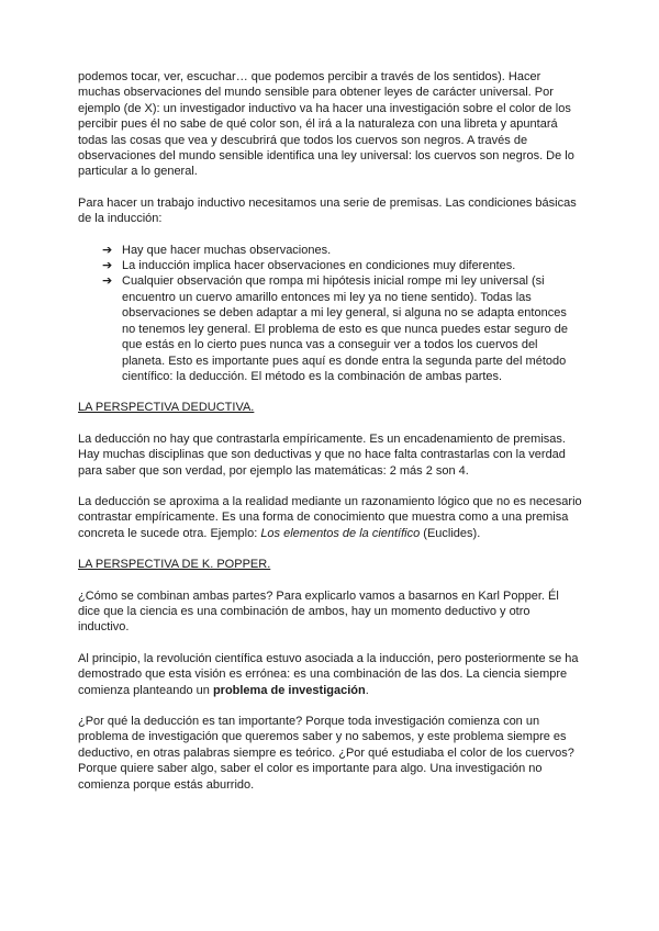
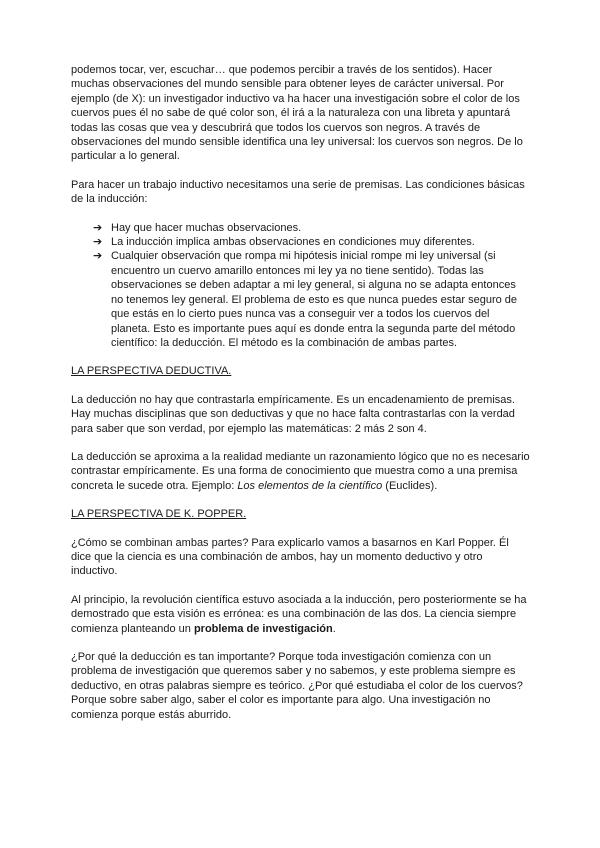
- podemos tocar, ver, escuchar… que podemos percibir a través de los sentidos). Hacer muchas observaciones del mundo sensible para obtener leyes de carácter universal. Por ejemplo (de X): un investigador inductivo va ha hacer una investigación sobre el color de los percibir pues él no sabe de qué color son, él irá a la naturaleza con una libreta y apuntará todas las cosas que vea y descubrirá que todos los cuervos son negros. A través de observaciones del mundo sensible identifica una ley universal: los cuervos son negros. De lo particular a lo general.
+ podemos tocar, ver, escuchar… que podemos percibir a través de los sentidos). Hacer muchas observaciones del mundo sensible para obtener leyes de carácter universal. Por ejemplo (de X): un investigador inductivo va ha hacer una investigación sobre el color de los cuervos pues él no sabe de qué color son, él irá a la naturaleza con una libreta y apuntará todas las cosas que vea y descubrirá que todos los cuervos son negros. A través de observaciones del mundo sensible identifica una ley universal: los cuervos son negros. De lo particular a lo general.
  Para hacer un trabajo inductivo necesitamos una serie de premisas. Las condiciones básicas de la inducción:
  ➔
  Hay que hacer muchas observaciones.
  ➔
- La inducción implica hacer observaciones en condiciones muy diferentes.
+ La inducción implica ambas observaciones en condiciones muy diferentes.
  ➔
  Cualquier observación que rompa mi hipótesis inicial rompe mi ley universal (si encuentro un cuervo amarillo entonces mi ley ya no tiene sentido). Todas las observaciones se deben adaptar a mi ley general, si alguna no se adapta entonces no tenemos ley general. El problema de esto es que nunca puedes estar seguro de que estás en lo cierto pues nunca vas a conseguir ver a todos los cuervos del planeta. Esto es importante pues aquí es donde entra la segunda parte del método científico: la deducción. El método es la combinación de ambas partes.
  LA PERSPECTIVA DEDUCTIVA.
  La deducción no hay que contrastarla empíricamente. Es un encadenamiento de premisas. Hay muchas disciplinas que son deductivas y que no hace falta contrastarlas con la verdad para saber que son verdad, por ejemplo las matemáticas: 2 más 2 son 4.
  La deducción se aproxima a la realidad mediante un razonamiento lógico que no es necesario contrastar empíricamente. Es una forma de conocimiento que muestra como a una premisa concreta le sucede otra. Ejemplo: Los elementos de la científico (Euclides).
  LA PERSPECTIVA DE K. POPPER.
  ¿Cómo se combinan ambas partes? Para explicarlo vamos a basarnos en Karl Popper. Él dice que la ciencia es una combinación de ambos, hay un momento deductivo y otro inductivo.
  Al principio, la revolución científica estuvo asociada a la inducción, pero posteriormente se ha demostrado que esta visión es errónea: es una combinación de las dos. La ciencia siempre comienza planteando un problema de investigación.
- ¿Por qué la deducción es tan importante? Porque toda investigación comienza con un problema de investigación que queremos saber y no sabemos, y este problema siempre es deductivo, en otras palabras siempre es teórico. ¿Por qué estudiaba el color de los cuervos? Porque quiere saber algo, saber el color es importante para algo. Una investigación no comienza porque estás aburrido.
+ ¿Por qué la deducción es tan importante? Porque toda investigación comienza con un problema de investigación que queremos saber y no sabemos, y este problema siempre es deductivo, en otras palabras siempre es teórico. ¿Por qué estudiaba el color de los cuervos? Porque sobre saber algo, saber el color es importante para algo. Una investigación no comienza porque estás aburrido.
